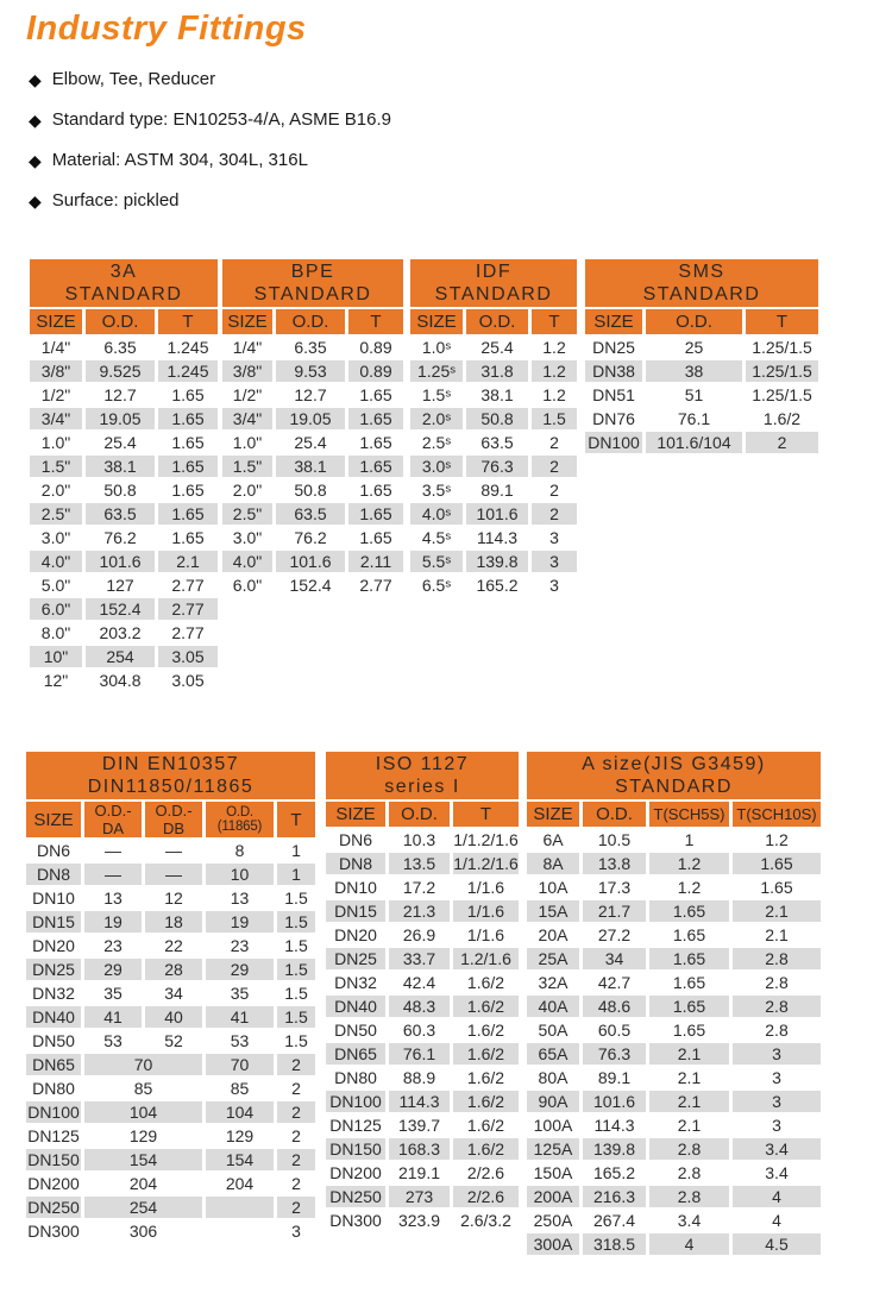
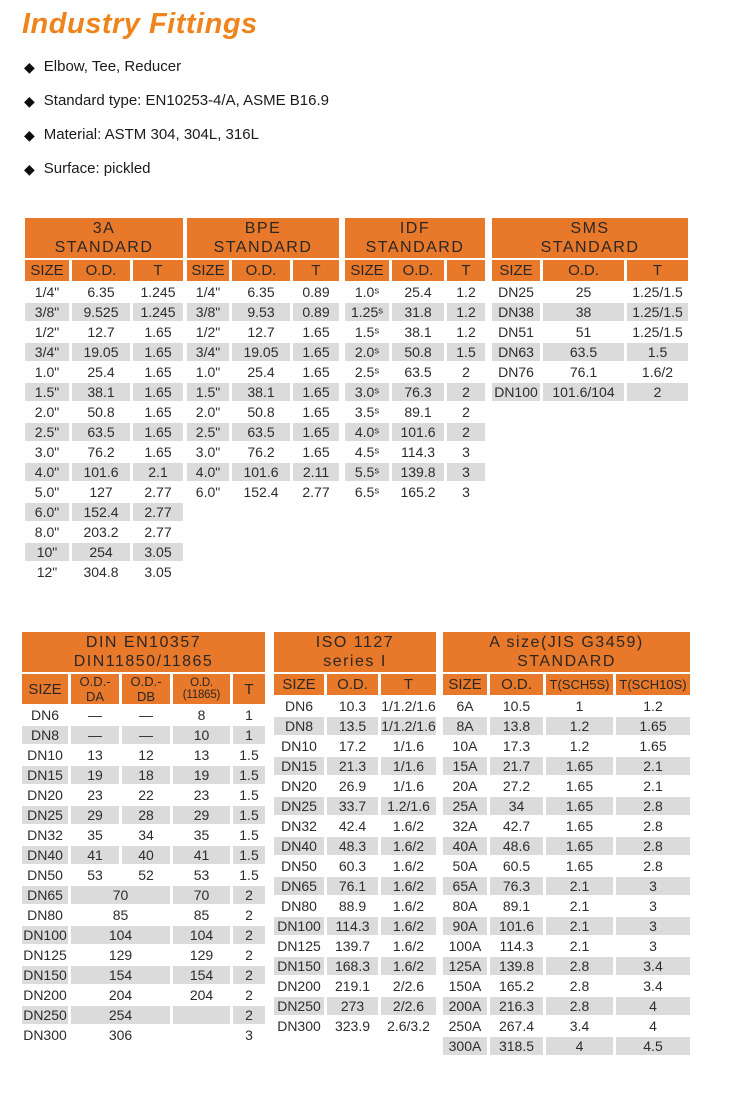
  Industry Fittings
  ◆
  Elbow, Tee, Reducer
  ◆
  Standard type: EN10253-4/A, ASME B16.9
  ◆
  Material: ASTM 304, 304L, 316L
  ◆
  Surface: pickled
  3A
  STANDARD
  SIZE	O.D.	T
  1/4"	6.35	1.245
  3/8"	9.525	1.245
  1/2"	12.7	1.65
  3/4"	19.05	1.65
  1.0"	25.4	1.65
  1.5"	38.1	1.65
  2.0"	50.8	1.65
  2.5"	63.5	1.65
  3.0"	76.2	1.65
  4.0"	101.6	2.1
  5.0"	127	2.77
  6.0"	152.4	2.77
  8.0"	203.2	2.77
  10"	254	3.05
  12"	304.8	3.05
  BPE
  STANDARD
  SIZE	O.D.	T
  1/4"	6.35	0.89
  3/8"	9.53	0.89
  1/2"	12.7	1.65
  3/4"	19.05	1.65
  1.0"	25.4	1.65
  1.5"	38.1	1.65
  2.0"	50.8	1.65
  2.5"	63.5	1.65
  3.0"	76.2	1.65
  4.0"	101.6	2.11
  6.0"	152.4	2.77
  IDF
  STANDARD
  SIZE	O.D.	T
  1.0ˢ	25.4	1.2
  1.25ˢ	31.8	1.2
  1.5ˢ	38.1	1.2
  2.0ˢ	50.8	1.5
  2.5ˢ	63.5	2
  3.0ˢ	76.3	2
  3.5ˢ	89.1	2
  4.0ˢ	101.6	2
  4.5ˢ	114.3	3
  5.5ˢ	139.8	3
  6.5ˢ	165.2	3
  SMS
  STANDARD
  SIZE	O.D.	T
  DN25	25	1.25/1.5
  DN38	38	1.25/1.5
  DN51	51	1.25/1.5
+ DN63	63.5	1.5
  DN76	76.1	1.6/2
  DN100	101.6/104	2
  DIN EN10357
  DIN11850/11865
  SIZE	O.D.-DA	O.D.-DB	O.D.(11865)	T
  DN6	—	—	8	1
  DN8	—	—	10	1
  DN10	13	12	13	1.5
  DN15	19	18	19	1.5
  DN20	23	22	23	1.5
  DN25	29	28	29	1.5
  DN32	35	34	35	1.5
  DN40	41	40	41	1.5
  DN50	53	52	53	1.5
  DN65	70	70	2
  DN80	85	85	2
  DN100	104	104	2
  DN125	129	129	2
  DN150	154	154	2
  DN200	204	204	2
  DN250	254		2
  DN300	306		3
  ISO 1127
  series I
  SIZE	O.D.	T
  DN6	10.3	1/1.2/1.6
  DN8	13.5	1/1.2/1.6
  DN10	17.2	1/1.6
  DN15	21.3	1/1.6
  DN20	26.9	1/1.6
  DN25	33.7	1.2/1.6
  DN32	42.4	1.6/2
  DN40	48.3	1.6/2
  DN50	60.3	1.6/2
  DN65	76.1	1.6/2
  DN80	88.9	1.6/2
  DN100	114.3	1.6/2
  DN125	139.7	1.6/2
  DN150	168.3	1.6/2
  DN200	219.1	2/2.6
  DN250	273	2/2.6
  DN300	323.9	2.6/3.2
  A size(JIS G3459)
  STANDARD
  SIZE	O.D.	T(SCH5S)	T(SCH10S)
  6A	10.5	1	1.2
  8A	13.8	1.2	1.65
  10A	17.3	1.2	1.65
  15A	21.7	1.65	2.1
  20A	27.2	1.65	2.1
  25A	34	1.65	2.8
  32A	42.7	1.65	2.8
  40A	48.6	1.65	2.8
  50A	60.5	1.65	2.8
  65A	76.3	2.1	3
  80A	89.1	2.1	3
  90A	101.6	2.1	3
  100A	114.3	2.1	3
  125A	139.8	2.8	3.4
  150A	165.2	2.8	3.4
  200A	216.3	2.8	4
  250A	267.4	3.4	4
  300A	318.5	4	4.5
